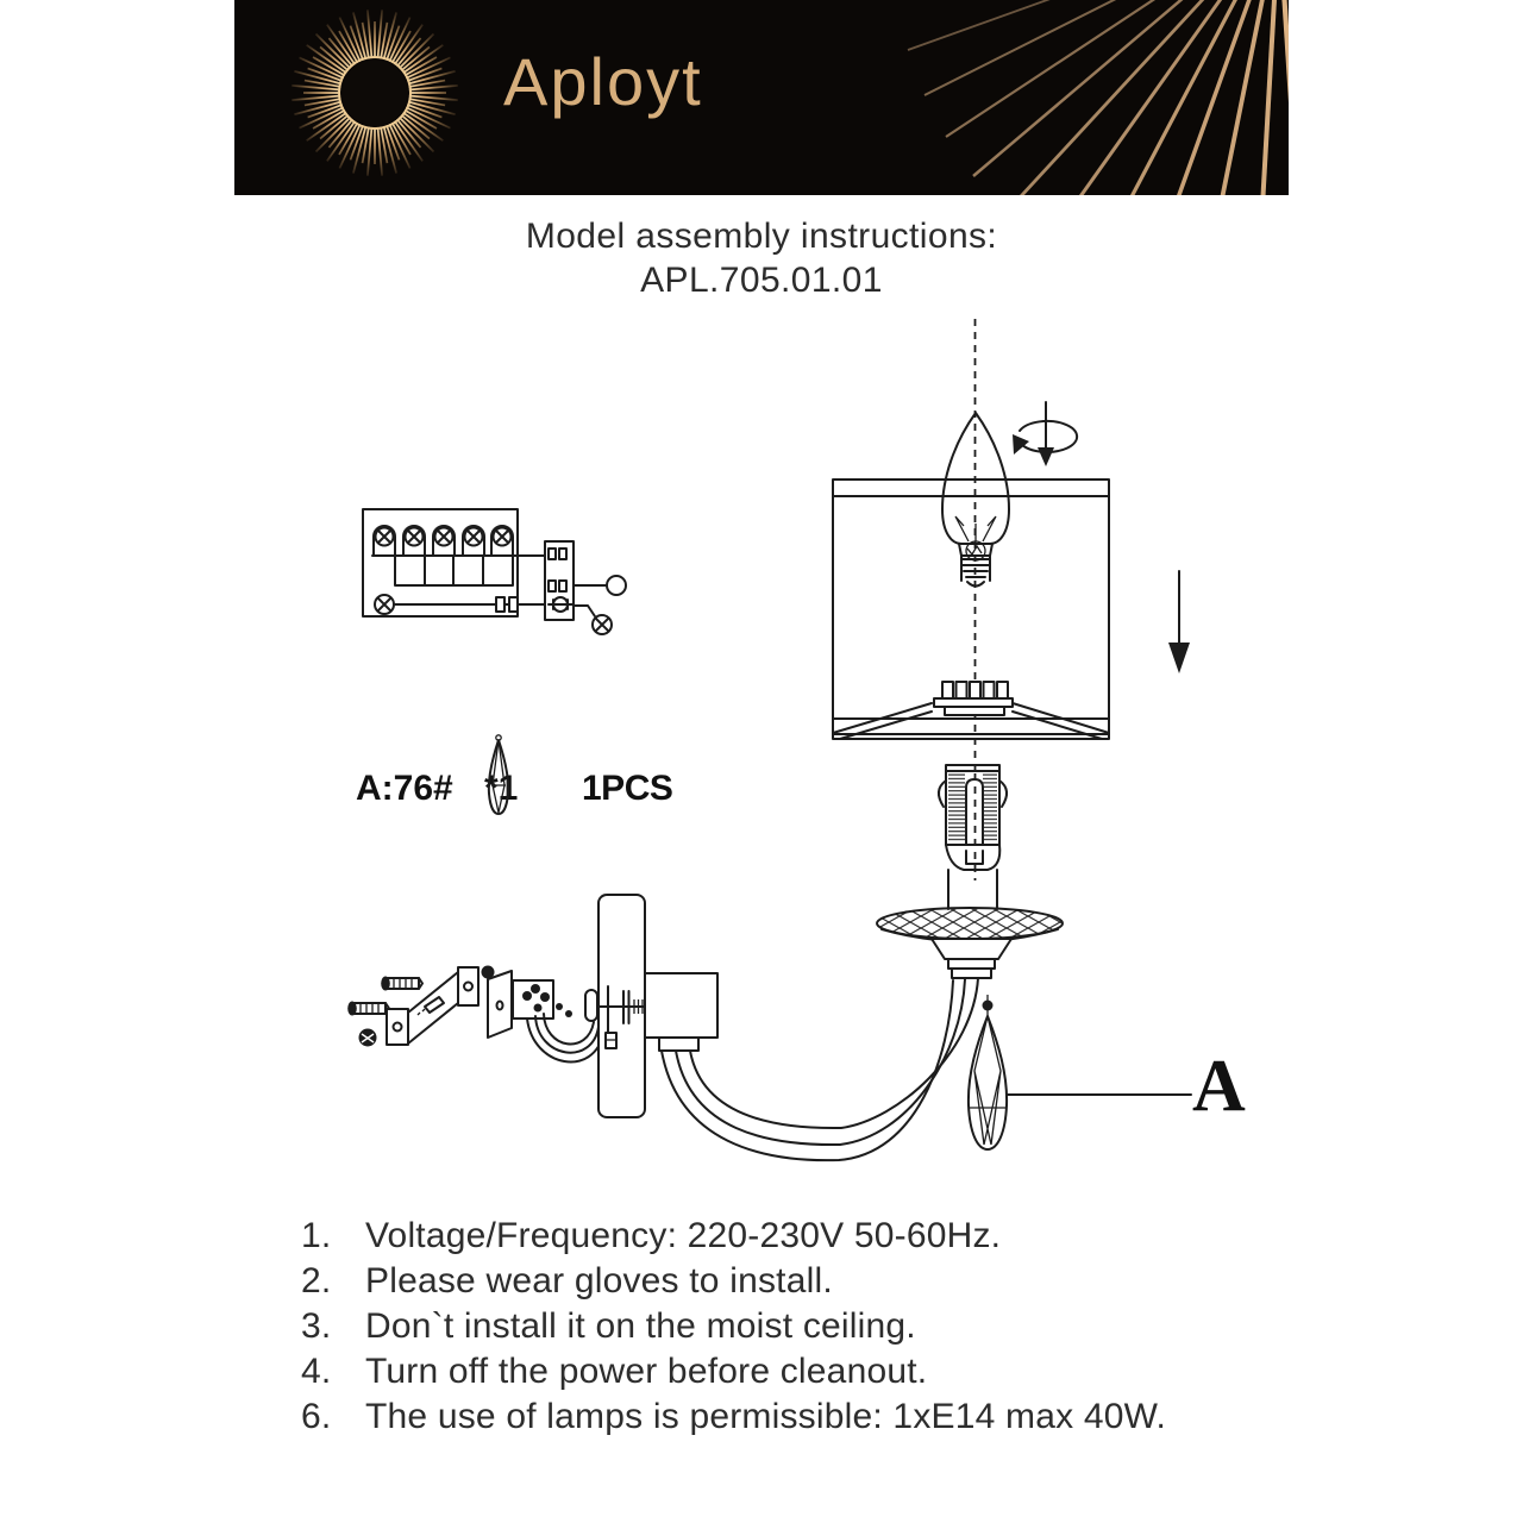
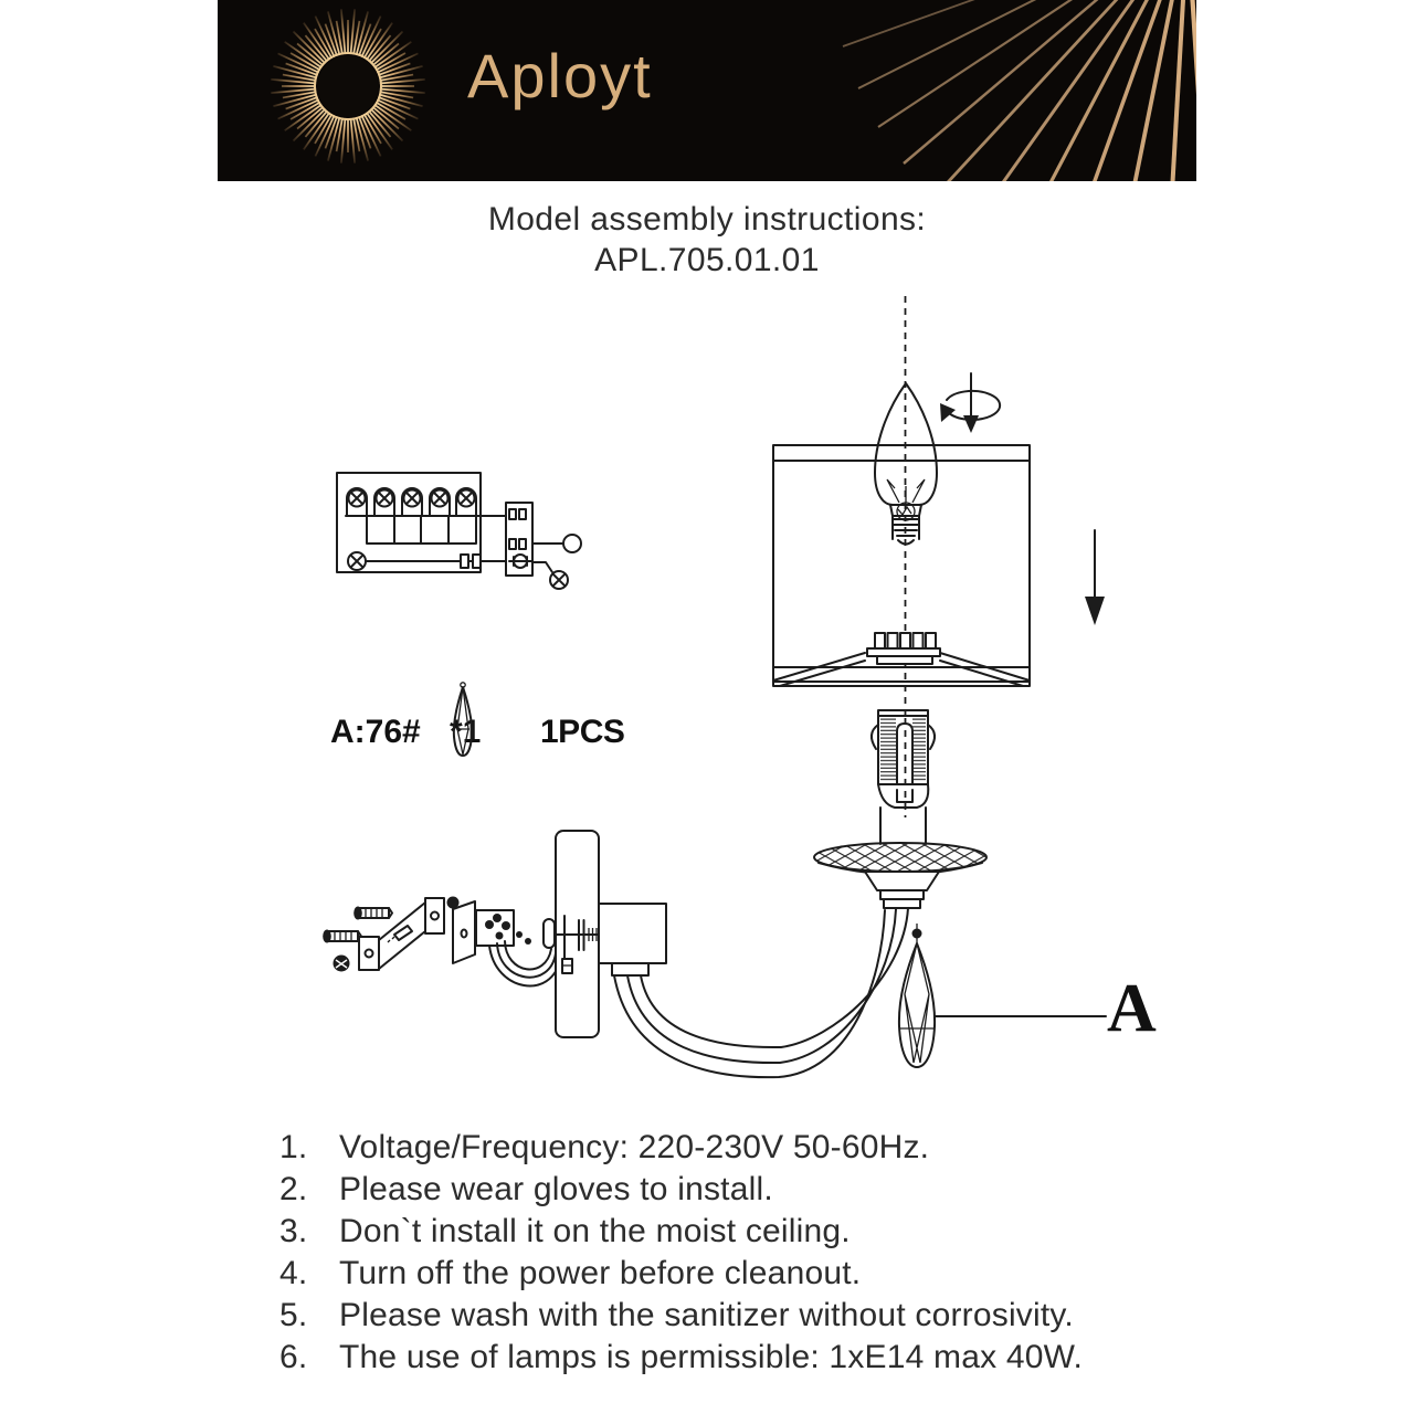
  Aployt
  Model assembly instructions:
  APL.705.01.01
  A:76#
  1PCS
  A
  1.
  Voltage/Frequency: 220-230V 50-60Hz.
  2.
  Please wear gloves to install.
  3.
  Don`t install it on the moist ceiling.
  4.
  Turn off the power before cleanout.
+ 5.
+ Please wash with the sanitizer without corrosivity.
  6.
  The use of lamps is permissible: 1xE14 max 40W.
